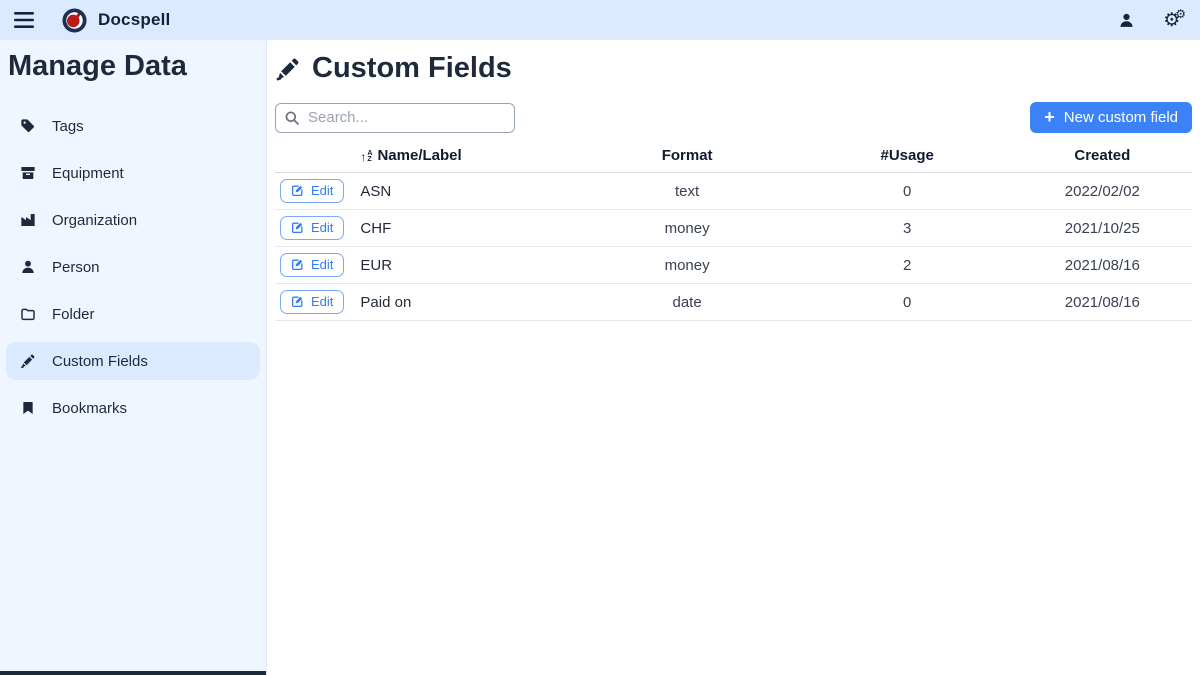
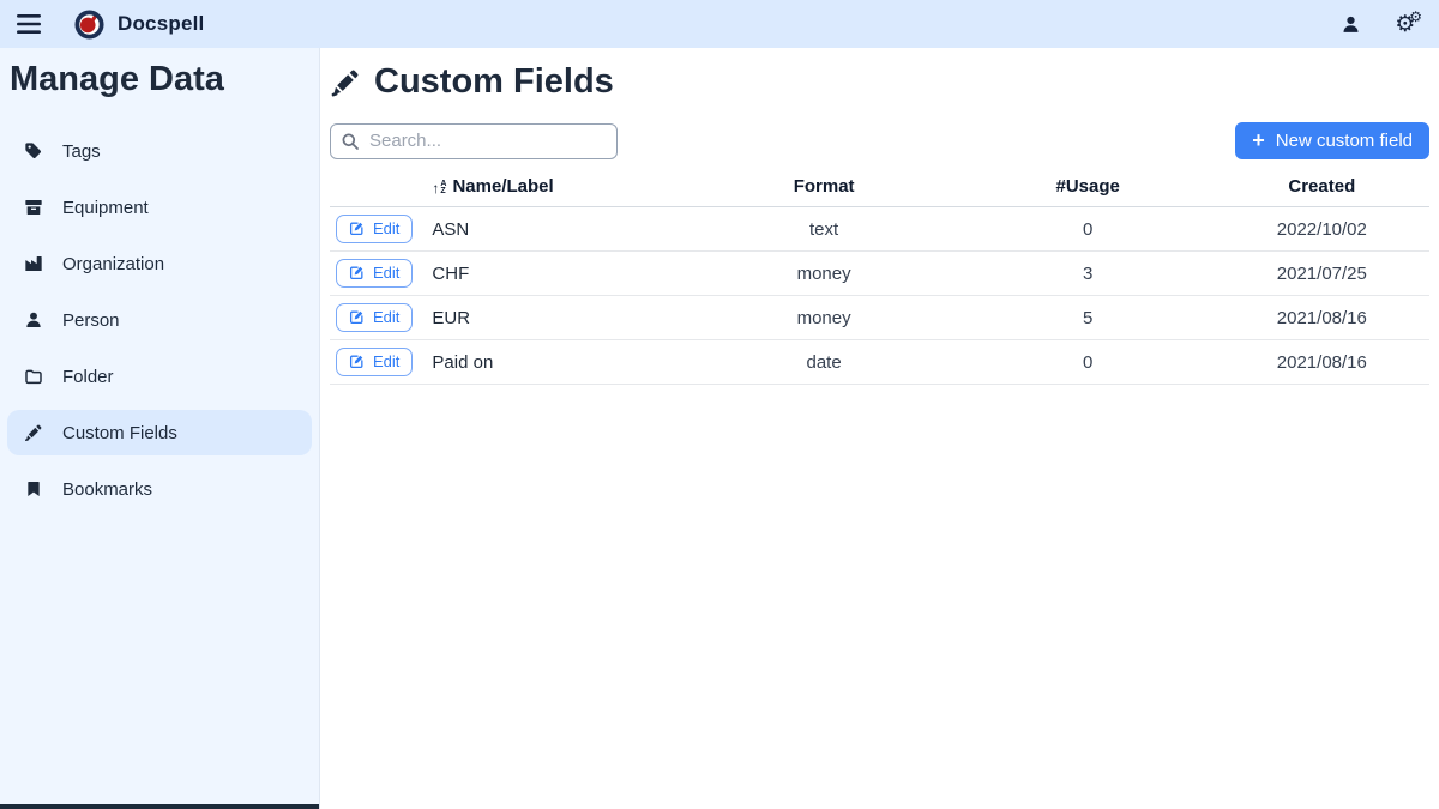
  Docspell
  ⚙
  ⚙
  Manage Data
  Tags
  Equipment
  Organization
  Person
  Folder
  Custom Fields
  Bookmarks
  Custom Fields
  Search...
  +
  New custom field
  	↑ Name/Label	Format	#Usage	Created
- Edit	ASN	text	0	2022/02/02
+ Edit	ASN	text	0	2022/10/02
- Edit	CHF	money	3	2021/10/25
+ Edit	CHF	money	3	2021/07/25
- Edit	EUR	money	2	2021/08/16
+ Edit	EUR	money	5	2021/08/16
  Edit	Paid on	date	0	2021/08/16
